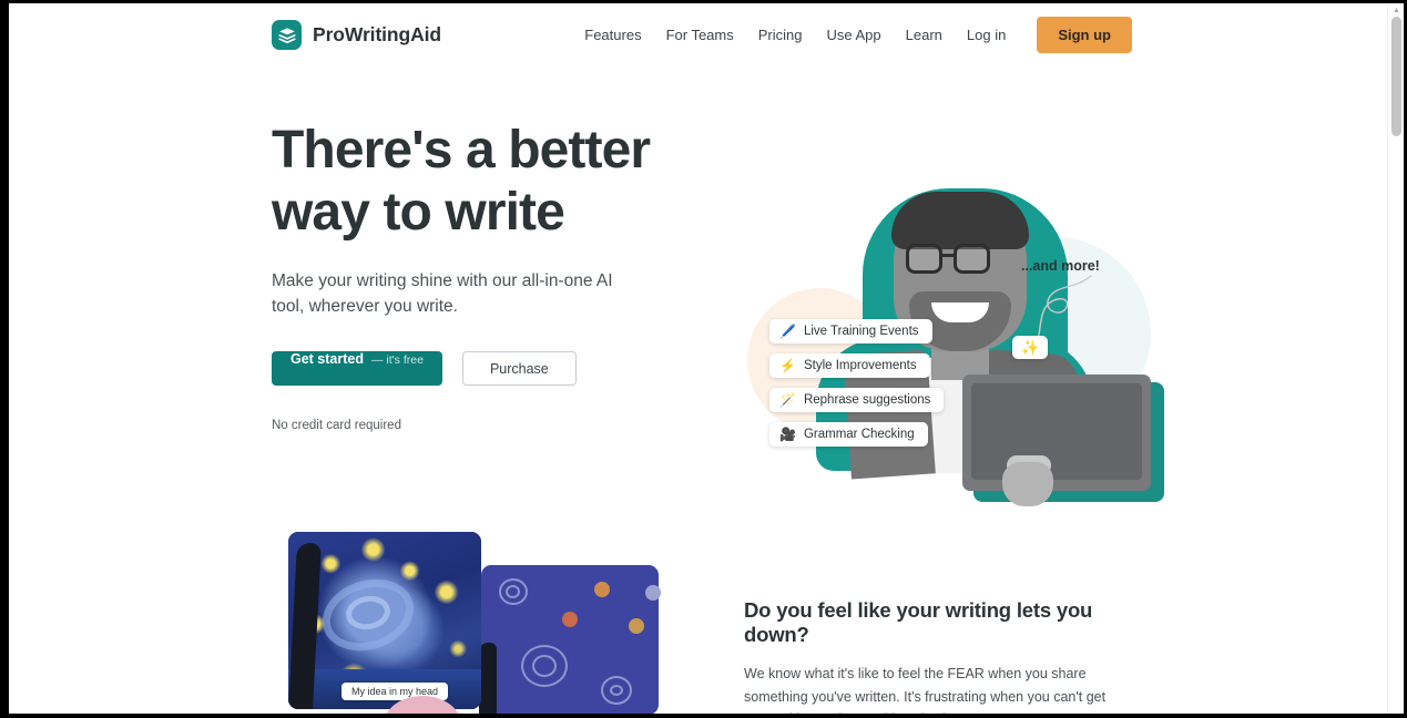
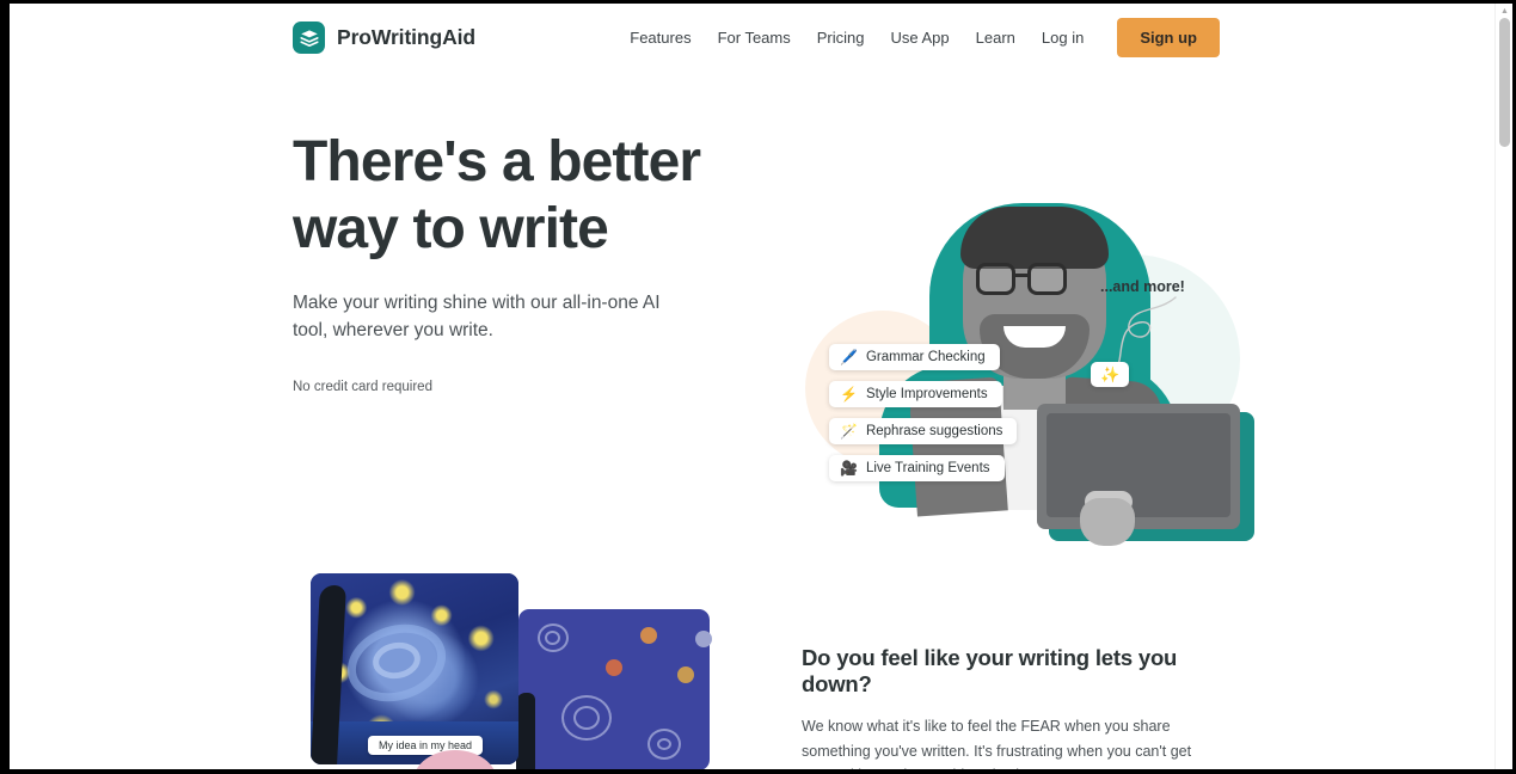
  ProWritingAid
  Features
  For Teams
  Pricing
  Use App
  Learn
  Log in
  Sign up
  There's a better way to write
  Make your writing shine with our all-in-one AI tool, wherever you write.
- Get started
- — it's free
- Purchase
  No credit card required
  ...and more!
  ✨
  🖊️
- Live Training Events
+ Grammar Checking
  ⚡
  Style Improvements
  🪄
  Rephrase suggestions
  🎥
- Grammar Checking
+ Live Training Events
  My idea in my head
  Do you feel like your writing lets you down?
  We know what it's like to feel the FEAR when you share something you've written. It's frustrating when you can't get
